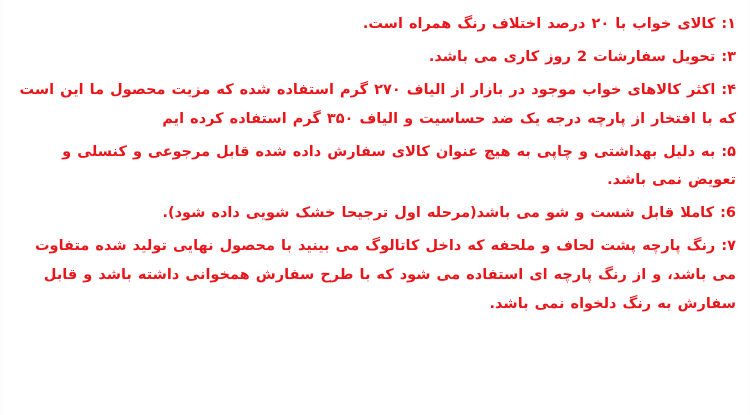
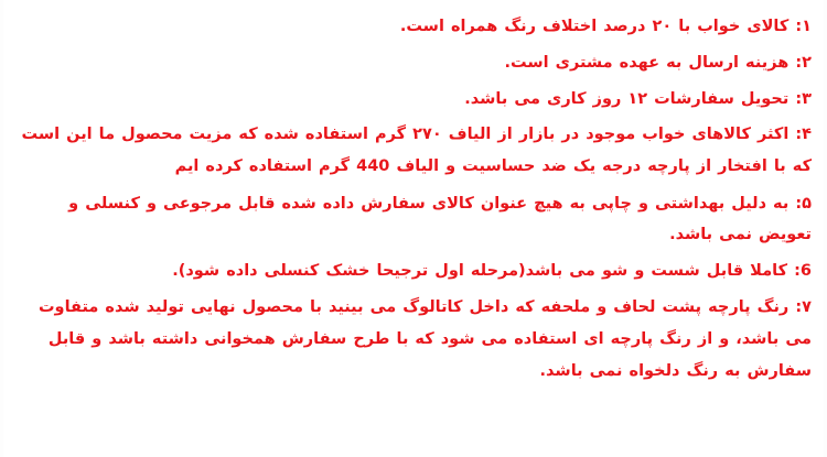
  ۱: کالای خواب با ۲۰ درصد اختلاف رنگ همراه است.
+ ۲: هزینه ارسال به عهده مشتری است.
- ۳: تحویل سفارشات 2 روز کاری می باشد.
+ ۳: تحویل سفارشات ۱۲ روز کاری می باشد.
- ۴: اکثر کالاهای خواب موجود در بازار از الیاف ۲۷۰ گرم استفاده شده که مزیت محصول ما این است که با افتخار از پارچه درجه یک ضد حساسیت و الیاف ۳۵۰ گرم استفاده کرده ایم
+ ۴: اکثر کالاهای خواب موجود در بازار از الیاف ۲۷۰ گرم استفاده شده که مزیت محصول ما این است که با افتخار از پارچه درجه یک ضد حساسیت و الیاف 440 گرم استفاده کرده ایم
  ۵: به دلیل بهداشتی و چاپی به هیچ عنوان کالای سفارش داده شده قابل مرجوعی و کنسلی و تعویض نمی باشد.
- 6: کاملا قابل شست و شو می باشد(مرحله اول ترجیحا خشک شویی داده شود).
+ 6: کاملا قابل شست و شو می باشد(مرحله اول ترجیحا خشک کنسلی داده شود).
  ۷: رنگ پارچه پشت لحاف و ملحفه که داخل کاتالوگ می بینید با محصول نهایی تولید شده متفاوت می باشد، و از رنگ پارچه ای استفاده می شود که با طرح سفارش همخوانی داشته باشد و قابل سفارش به رنگ دلخواه نمی باشد.
